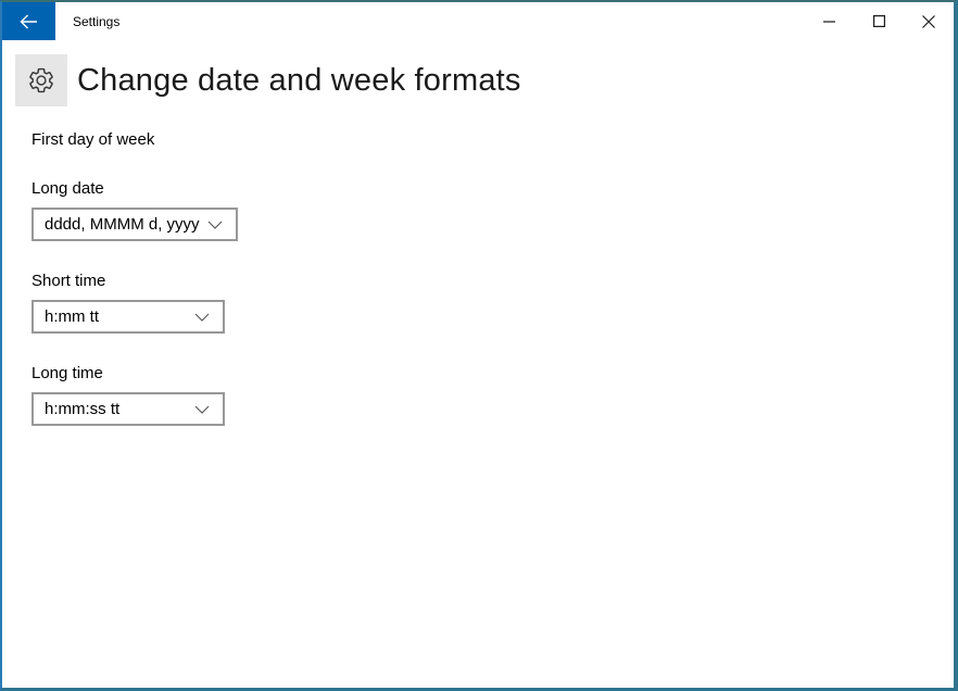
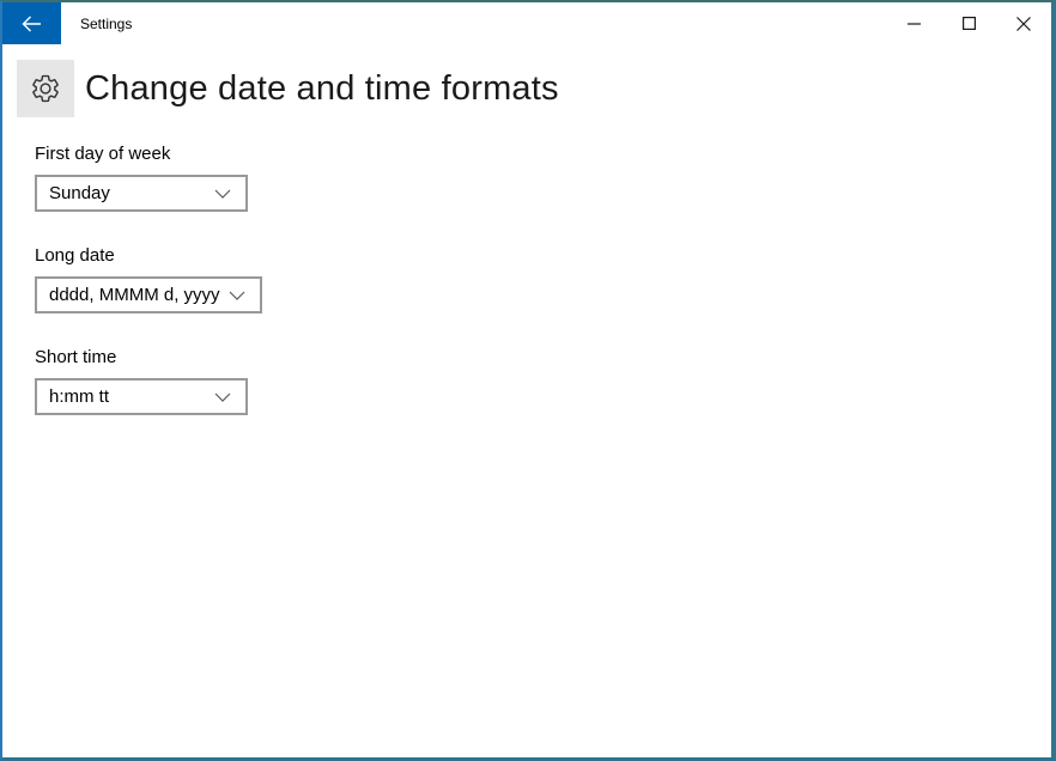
  Settings
- Change date and week formats
+ Change date and time formats
  First day of week
+ Sunday
  Long date
  dddd, MMMM d, yyyy
  Short time
  h:mm tt
- Long time
- h:mm:ss tt
